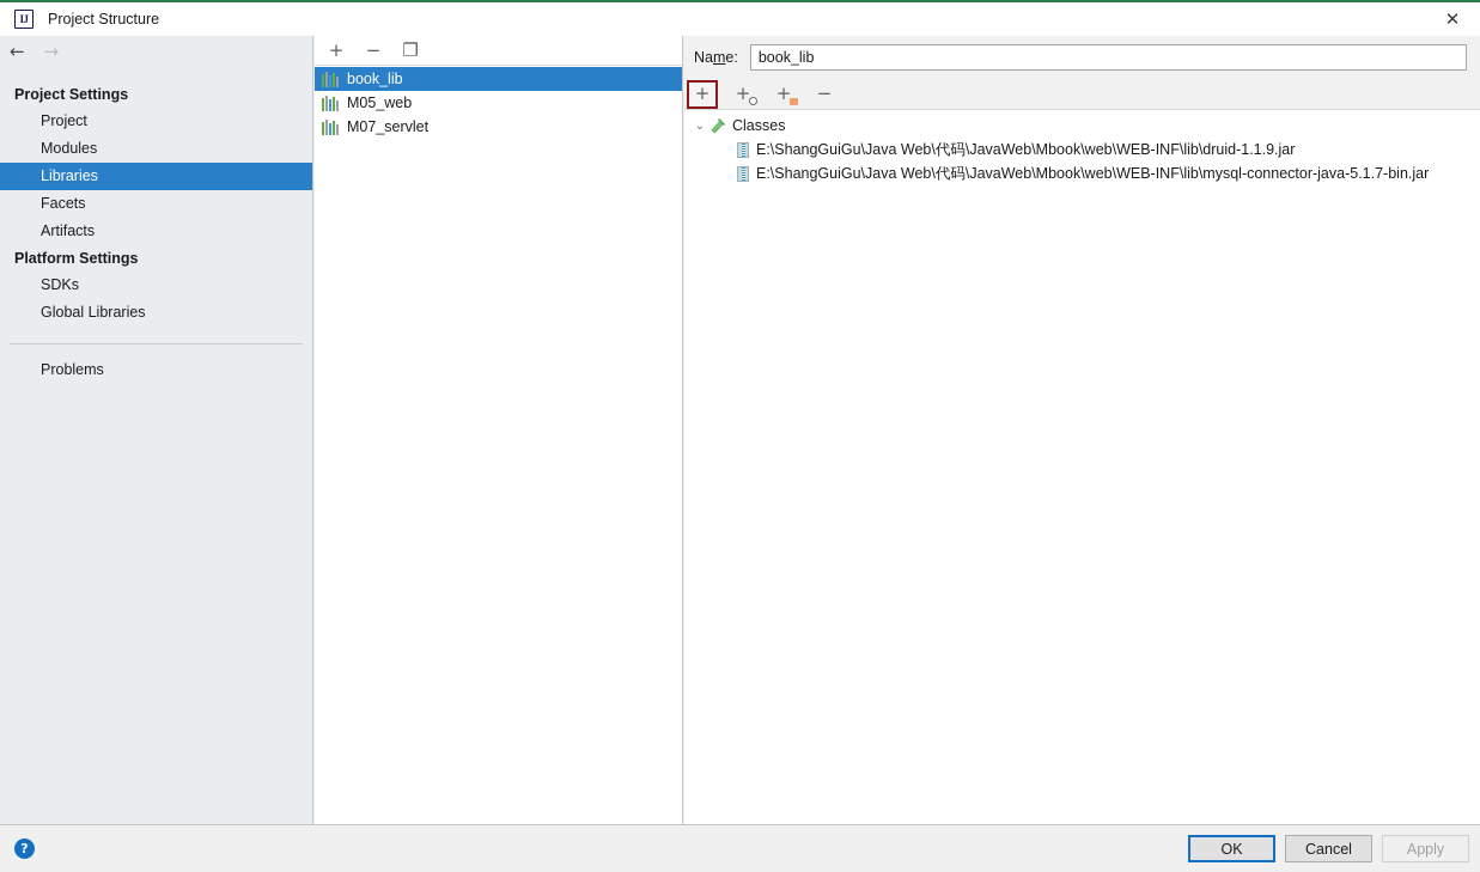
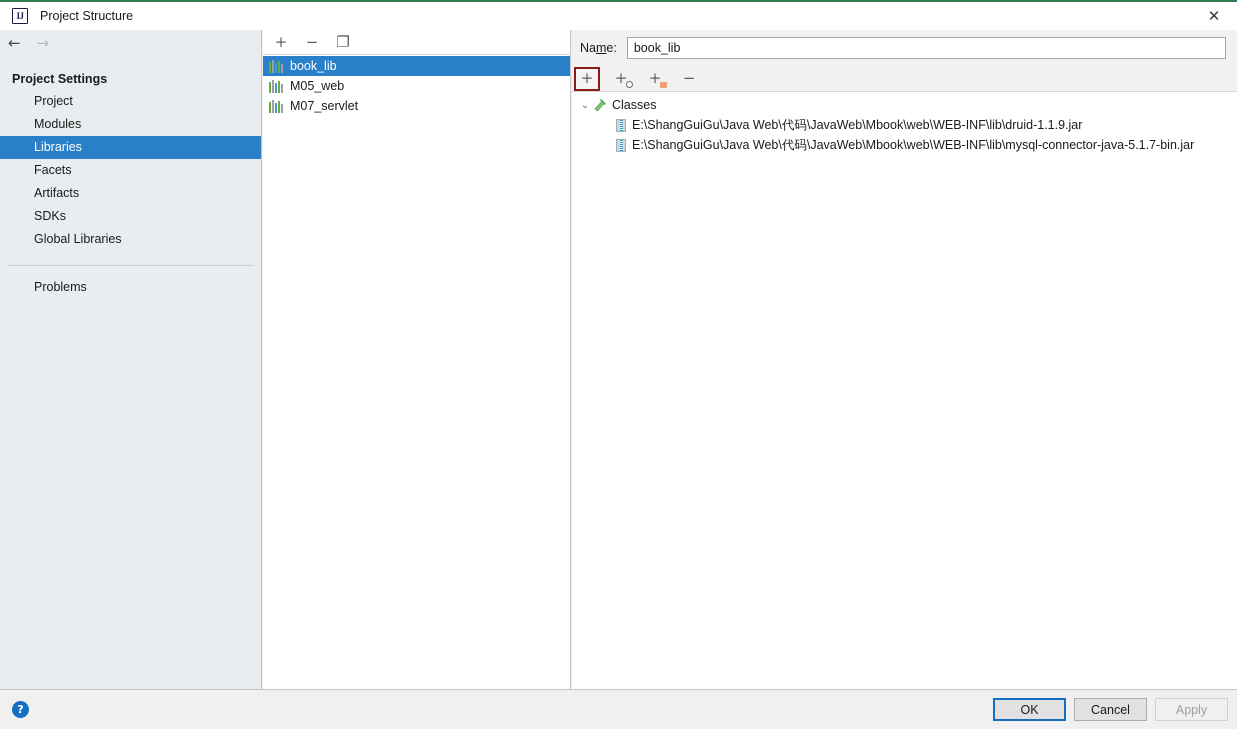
  IJ
  Project Structure
  ✕
  ←
  →
  Project Settings
  Project
  Modules
  Libraries
  Facets
  Artifacts
- Platform Settings
  SDKs
  Global Libraries
  Problems
  +
  −
  ❐
  book_lib
  M05_web
  M07_servlet
  Name:
  book_lib
  +
  +
  +
  −
  ⌄
  Classes
  E:\ShangGuiGu\Java Web\代码\JavaWeb\Mbook\web\WEB-INF\lib\druid-1.1.9.jar
  E:\ShangGuiGu\Java Web\代码\JavaWeb\Mbook\web\WEB-INF\lib\mysql-connector-java-5.1.7-bin.jar
  ?
  OK
  Cancel
  Apply
